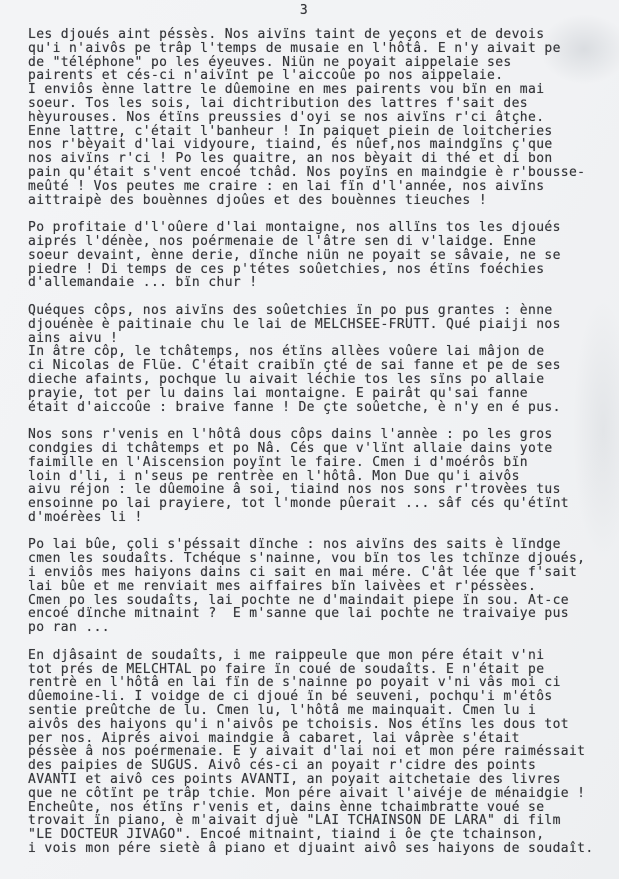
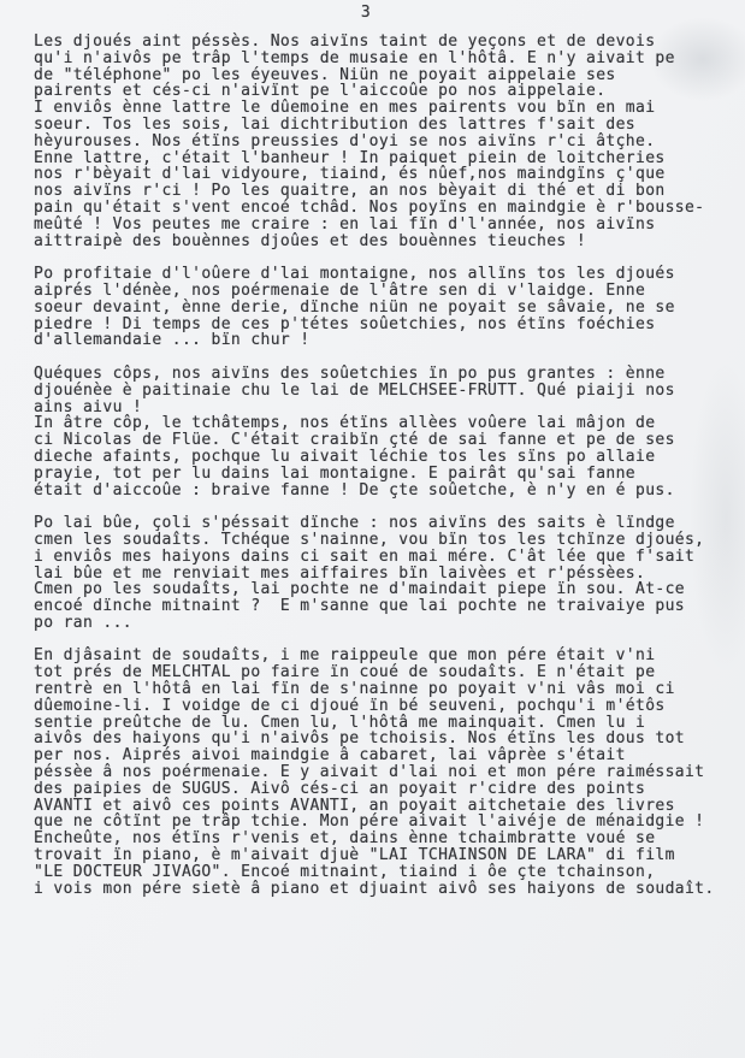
  3
  Les djoués aint péssès. Nos aivïns taint de yeçons et de devois
  qu'i n'aivôs pe trâp l'temps de musaie en l'hôtâ. E n'y aivait pe
  de "téléphone" po les éyeuves. Niün ne poyait aippelaie ses
  pairents et cés-ci n'aivïnt pe l'aiccoûe po nos aippelaie.
  I enviôs ènne lattre le dûemoine en mes pairents vou bïn en mai
  soeur. Tos les sois, lai dichtribution des lattres f'sait des
  hèyurouses. Nos étïns preussies d'oyi se nos aivïns r'ci âtçhe.
  Enne lattre, c'était l'banheur ! In paiquet piein de loitcheries
  nos r'bèyait d'lai vidyoure, tiaind, és nûef,nos maindgïns ç'que
  nos aivïns r'ci ! Po les quaitre, an nos bèyait di thé et di bon
  pain qu'était s'vent encoé tchâd. Nos poyïns en maindgie è r'bousse-
  meûté ! Vos peutes me craire : en lai fïn d'l'année, nos aivïns
  aittraipè des bouènnes djoûes et des bouènnes tieuches !
  Po profitaie d'l'oûere d'lai montaigne, nos allïns tos les djoués
  aiprés l'dénèe, nos poérmenaie de l'âtre sen di v'laidge. Enne
  soeur devaint, ènne derie, dïnche niün ne poyait se sâvaie, ne se
  piedre ! Di temps de ces p'tétes soûetchies, nos étïns foéchies
  d'allemandaie ... bïn chur !
  Quéques côps, nos aivïns des soûetchies ïn po pus grantes : ènne
  djouénèe è paitinaie chu le lai de MELCHSEE-FRUTT. Qué piaiji nos
  ains aivu !
  In âtre côp, le tchâtemps, nos étïns allèes voûere lai mâjon de
  ci Nicolas de Flüe. C'était craibïn çté de sai fanne et pe de ses
  dieche afaints, pochque lu aivait léchie tos les sïns po allaie
  prayie, tot per lu dains lai montaigne. E pairât qu'sai fanne
  était d'aiccoûe : braive fanne ! De çte soûetche, è n'y en é pus.
- Nos sons r'venis en l'hôtâ dous côps dains l'annèe : po les gros
- condgies di tchâtemps et po Nâ. Cés que v'lïnt allaie dains yote
- faimille en l'Aiscension poyïnt le faire. Cmen i d'moérôs bïn
- loin d'li, i n'seus pe rentrèe en l'hôtâ. Mon Due qu'i aivôs
- aivu réjon : le dûemoine â soi, tiaind nos nos sons r'trovèes tus
- ensoinne po lai prayiere, tot l'monde pûerait ... sâf cés qu'étïnt
- d'moérèes li !
  Po lai bûe, çoli s'péssait dïnche : nos aivïns des saits è lïndge
  cmen les soudaîts. Tchéque s'nainne, vou bïn tos les tchïnze djoués,
  i enviôs mes haiyons dains ci sait en mai mére. C'ât lée que f'sait
  lai bûe et me renviait mes aiffaires bïn laivèes et r'péssèes.
  Cmen po les soudaîts, lai pochte ne d'maindait piepe ïn sou. At-ce
  encoé dïnche mitnaint ? E m'sanne que lai pochte ne traivaiye pus
  po ran ...
  En djâsaint de soudaîts, i me raippeule que mon pére était v'ni
  tot prés de MELCHTAL po faire ïn coué de soudaîts. E n'était pe
  rentrè en l'hôtâ en lai fïn de s'nainne po poyait v'ni vâs moi ci
  dûemoine-li. I voidge de ci djoué ïn bé seuveni, pochqu'i m'étôs
  sentie preûtche de lu. Cmen lu, l'hôtâ me mainquait. Cmen lu i
  aivôs des haiyons qu'i n'aivôs pe tchoisis. Nos étïns les dous tot
  per nos. Aiprés aivoi maindgie â cabaret, lai vâprèe s'était
  péssèe â nos poérmenaie. E y aivait d'lai noi et mon pére raiméssait
  des paipies de SUGUS. Aivô cés-ci an poyait r'cidre des points
  AVANTI et aivô ces points AVANTI, an poyait aitchetaie des livres
  que ne côtïnt pe trâp tchie. Mon pére aivait l'aivéje de ménaidgie !
  Encheûte, nos étïns r'venis et, dains ènne tchaimbratte voué se
  trovait ïn piano, è m'aivait djuè "LAI TCHAINSON DE LARA" di film
  "LE DOCTEUR JIVAGO". Encoé mitnaint, tiaind i ôe çte tchainson,
  i vois mon pére sietè â piano et djuaint aivô ses haiyons de soudaît.
